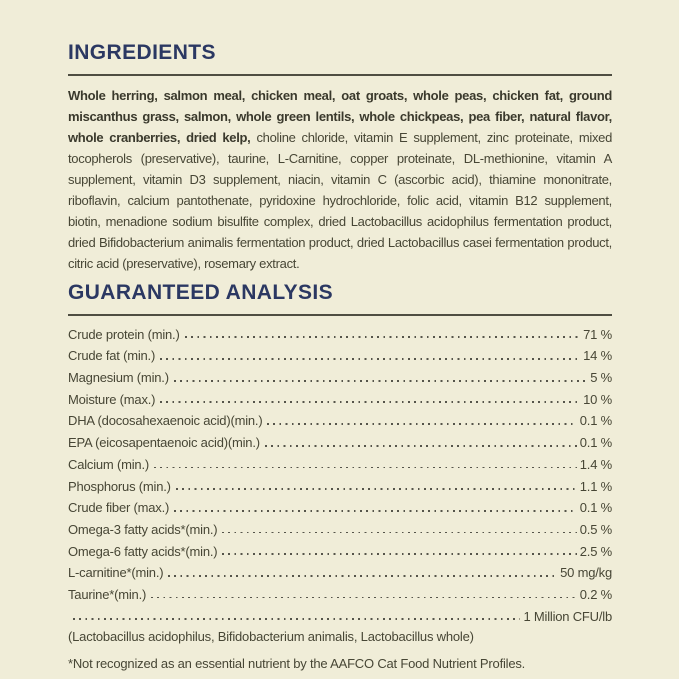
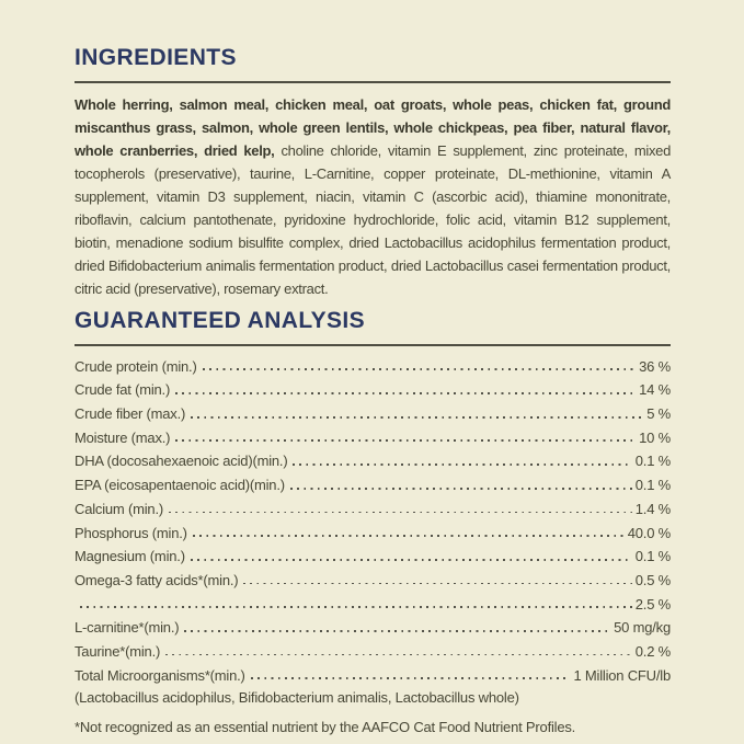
  INGREDIENTS
  Whole herring, salmon meal, chicken meal, oat groats, whole peas, chicken fat, ground miscanthus grass, salmon, whole green lentils, whole chickpeas, pea fiber, natural flavor, whole cranberries, dried kelp, choline chloride, vitamin E supplement, zinc proteinate, mixed tocopherols (preservative), taurine, L-Carnitine, copper proteinate, DL-methionine, vitamin A supplement, vitamin D3 supplement, niacin, vitamin C (ascorbic acid), thiamine mononitrate, riboflavin, calcium pantothenate, pyridoxine hydrochloride, folic acid, vitamin B12 supplement, biotin, menadione sodium bisulfite complex, dried Lactobacillus acidophilus fermentation product, dried Bifidobacterium animalis fermentation product, dried Lactobacillus casei fermentation product, citric acid (preservative), rosemary extract.
  GUARANTEED ANALYSIS
  Crude protein (min.)
- 71 %
+ 36 %
  Crude fat (min.)
  14 %
- Magnesium (min.)
+ Crude fiber (max.)
  5 %
  Moisture (max.)
  10 %
  DHA (docosahexaenoic acid)(min.)
  0.1 %
  EPA (eicosapentaenoic acid)(min.)
  0.1 %
  Calcium (min.)
  1.4 %
  Phosphorus (min.)
- 1.1 %
+ 40.0 %
- Crude fiber (max.)
+ Magnesium (min.)
  0.1 %
  Omega-3 fatty acids*(min.)
  0.5 %
- Omega-6 fatty acids*(min.)
  2.5 %
  L-carnitine*(min.)
  50 mg/kg
  Taurine*(min.)
  0.2 %
+ Total Microorganisms*(min.)
  1 Million CFU/lb
  (Lactobacillus acidophilus, Bifidobacterium animalis, Lactobacillus whole)
  *Not recognized as an essential nutrient by the AAFCO Cat Food Nutrient Profiles.
